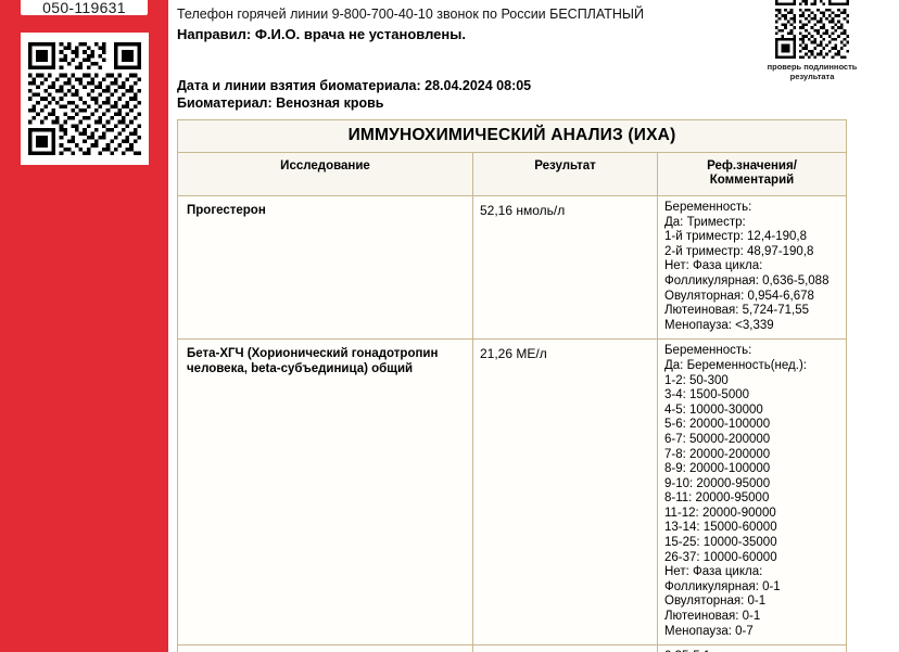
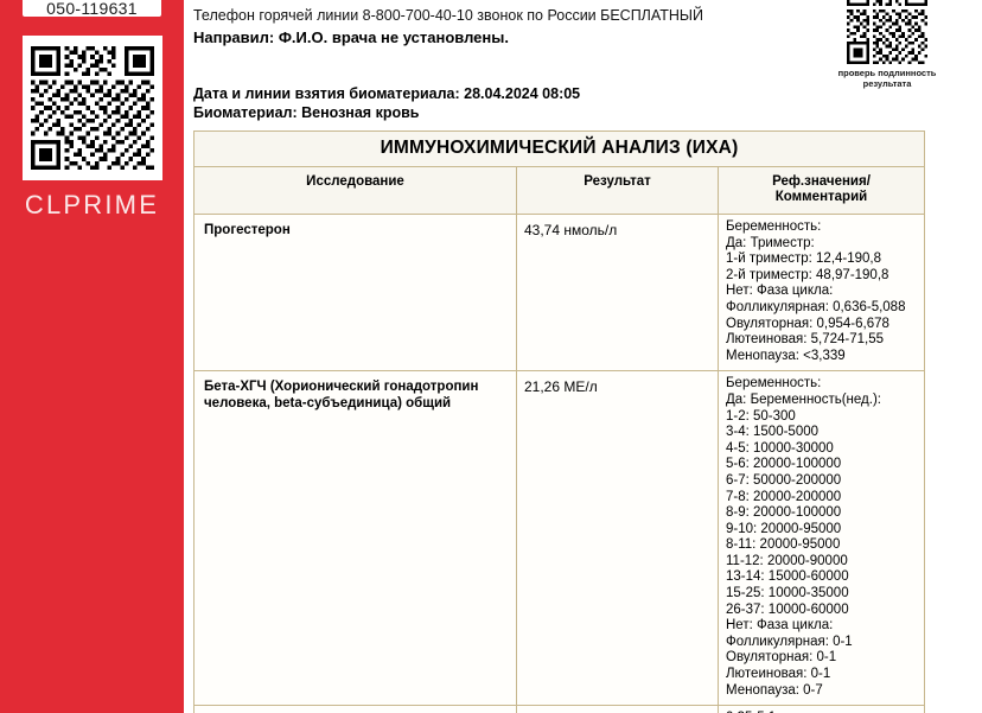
  050-119631
+ CLPRIME
  проверь подлинность
  результата
- Телефон горячей линии 9-800-700-40-10 звонок по России БЕСПЛАТНЫЙ
+ Телефон горячей линии 8-800-700-40-10 звонок по России БЕСПЛАТНЫЙ
  Направил: Ф.И.О. врача не установлены.
  Дата и линии взятия биоматериала: 28.04.2024 08:05
  Биоматериал: Венозная кровь
  ИММУНОХИМИЧЕСКИЙ АНАЛИЗ (ИХА)
  Исследование	Результат	Реф.значения/ Комментарий
- Прогестерон	52,16 нмоль/л	Беременность: Да: Триместр: 1-й триместр: 12,4-190,8 2-й триместр: 48,97-190,8 Нет: Фаза цикла: Фолликулярная: 0,636-5,088 Овуляторная: 0,954-6,678 Лютеиновая: 5,724-71,55 Менопауза: <3,339
+ Прогестерон	43,74 нмоль/л	Беременность: Да: Триместр: 1-й триместр: 12,4-190,8 2-й триместр: 48,97-190,8 Нет: Фаза цикла: Фолликулярная: 0,636-5,088 Овуляторная: 0,954-6,678 Лютеиновая: 5,724-71,55 Менопауза: <3,339
  Бета-ХГЧ (Хорионический гонадотропин человека, beta-субъединица) общий	21,26 МЕ/л	Беременность: Да: Беременность(нед.): 1-2: 50-300 3-4: 1500-5000 4-5: 10000-30000 5-6: 20000-100000 6-7: 50000-200000 7-8: 20000-200000 8-9: 20000-100000 9-10: 20000-95000 8-11: 20000-95000 11-12: 20000-90000 13-14: 15000-60000 15-25: 10000-35000 26-37: 10000-60000 Нет: Фаза цикла: Фолликулярная: 0-1 Овуляторная: 0-1 Лютеиновая: 0-1 Менопауза: 0-7
